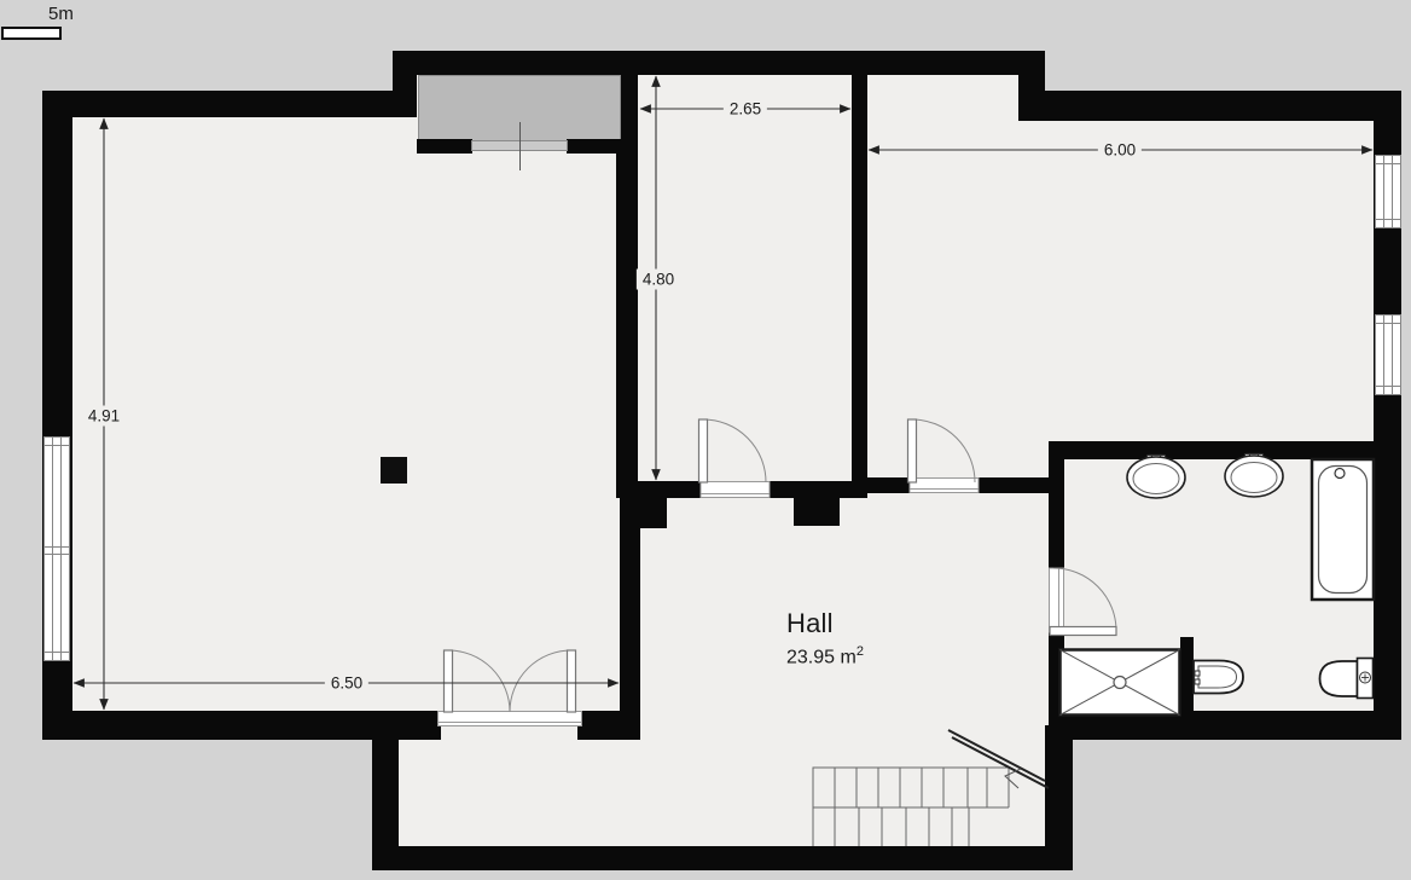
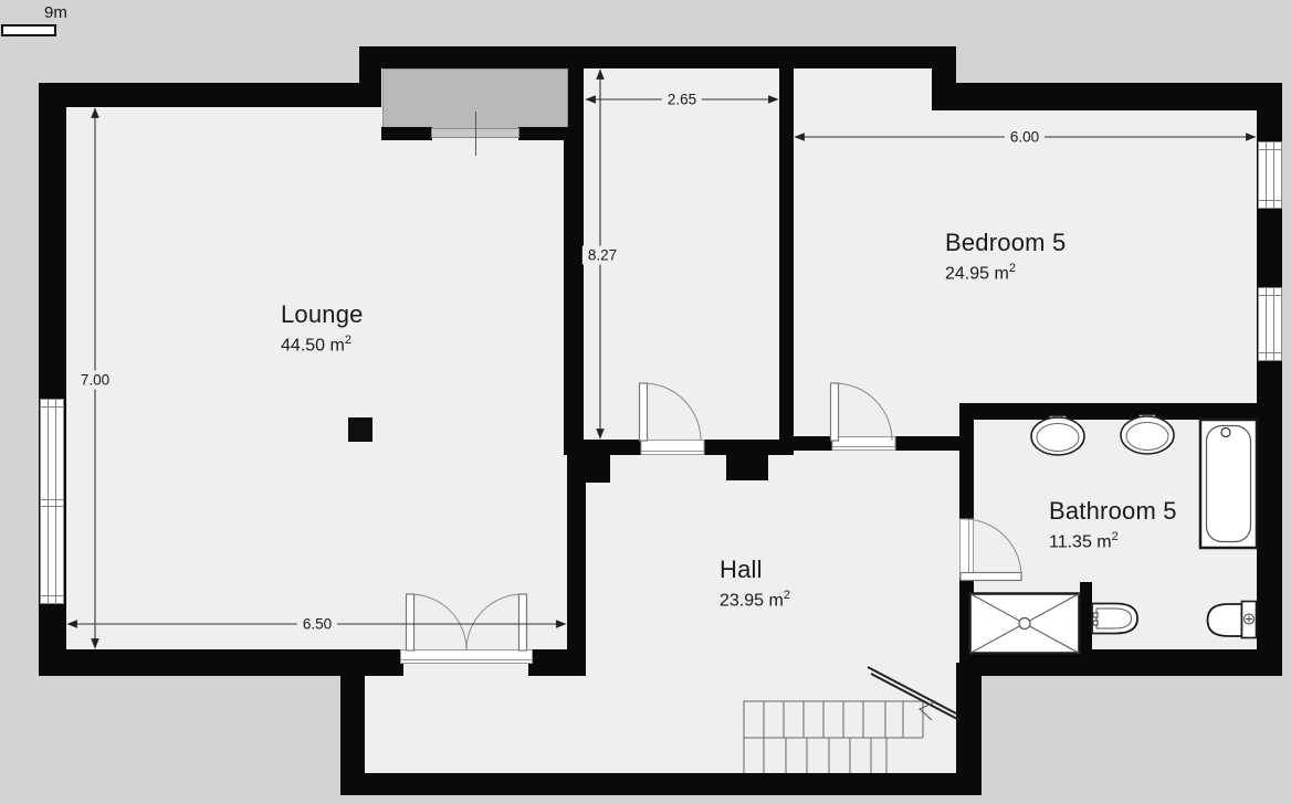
- 5m
+ 9m
  2.65
  6.00
- 4.80
+ 8.27
- 4.91
+ 7.00
  6.50
+ Lounge
+ 44.50 m2
+ Bedroom 5
+ 24.95 m2
+ Bathroom 5
+ 11.35 m2
  Hall
  23.95 m2
